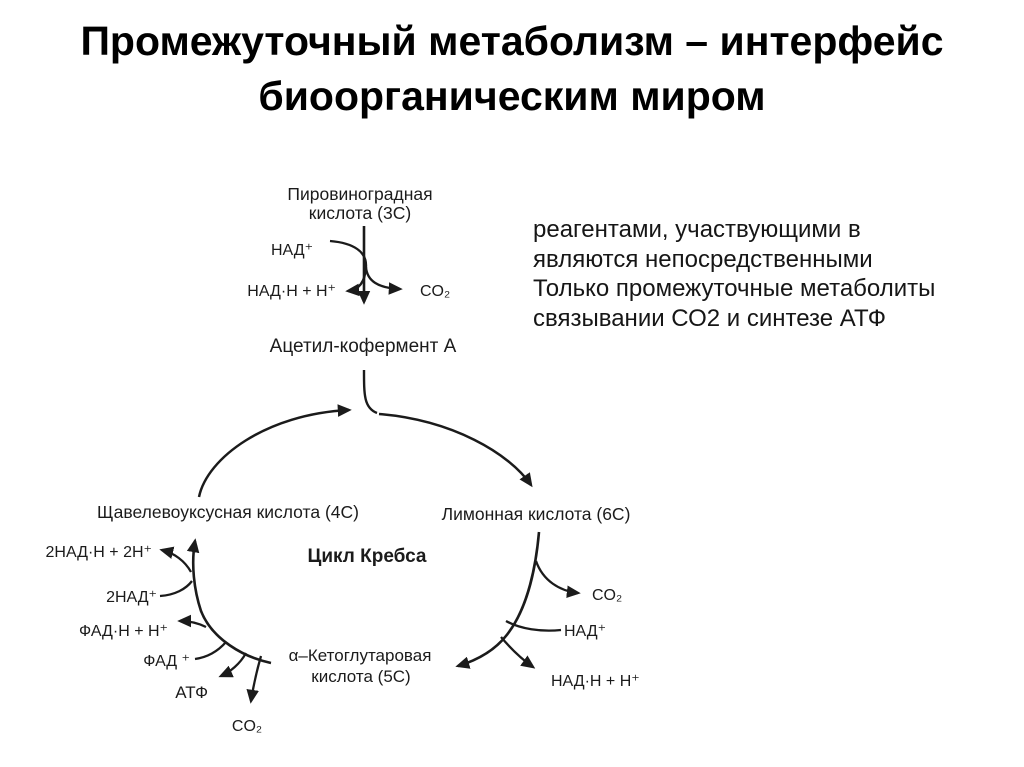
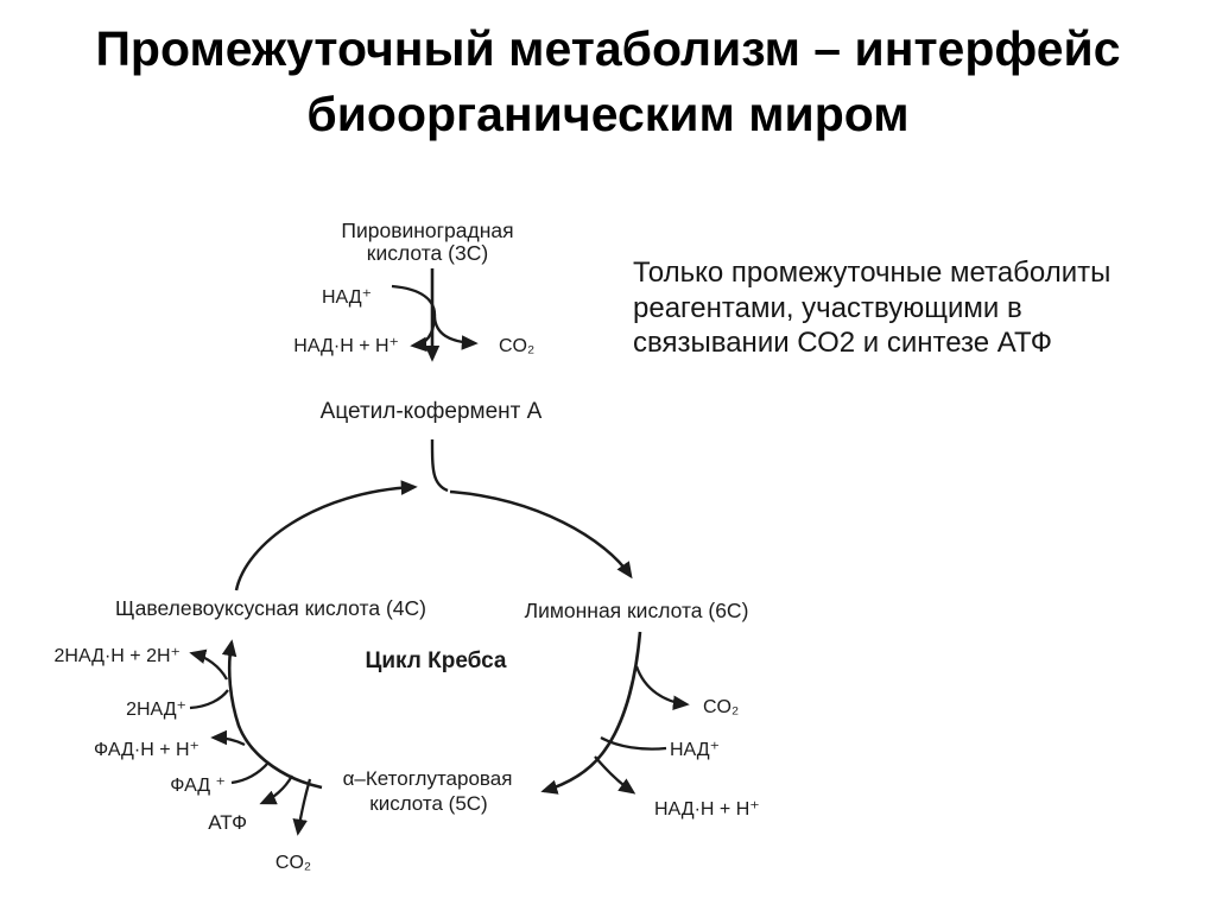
  Промежуточный метаболизм – интерфейс
  биоорганическим миром
- реагентами, участвующими в
+ Только промежуточные метаболиты
- являются непосредственными
- Только промежуточные метаболиты
+ реагентами, участвующими в
  связывании СО2 и синтезе АТФ
  Пировиноградная
  кислота (3С)
  НАД⁺
  НАД·Н + Н⁺
  CO₂
  Ацетил-кофермент А
  Щавелевоуксусная кислота (4С)
  Лимонная кислота (6С)
  Цикл Кребса
  α–Кетоглутаровая
  кислота (5С)
  2НАД·Н + 2Н⁺
  2НАД⁺
  ФАД·Н + Н⁺
  ФАД ⁺
  АТФ
  CO₂
  CO₂
  НАД⁺
  НАД·Н + Н⁺
